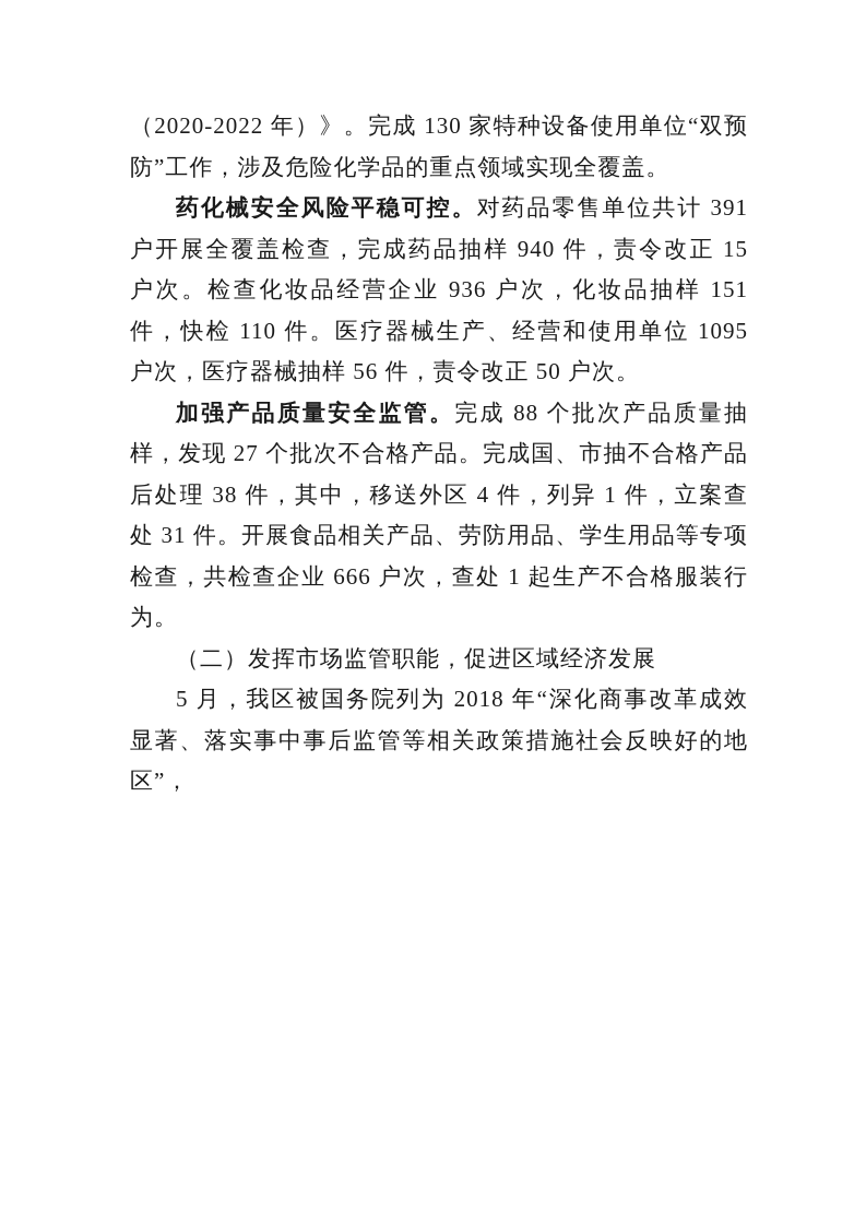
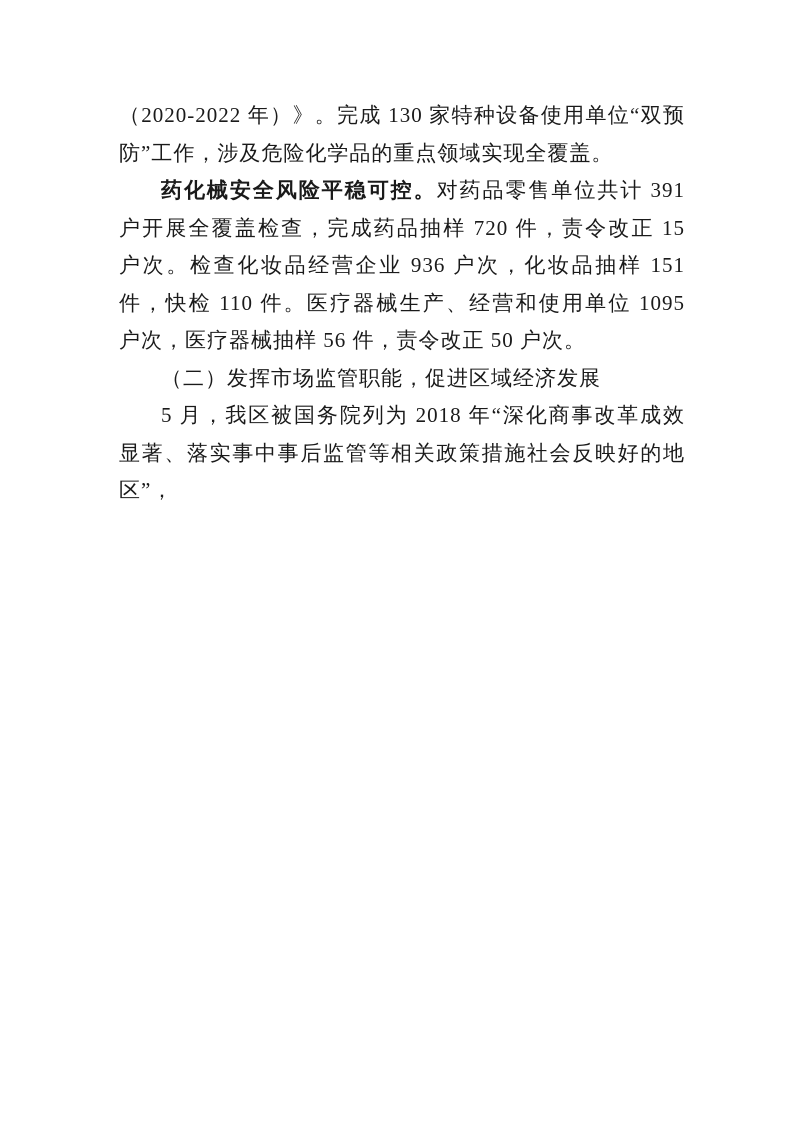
  （2020-2022 年）》。完成 130 家特种设备使用单位“双预防”工作，涉及危险化学品的重点领域实现全覆盖。
- 药化械安全风险平稳可控。对药品零售单位共计 391 户开展全覆盖检查，完成药品抽样 940 件，责令改正 15 户次。检查化妆品经营企业 936 户次，化妆品抽样 151 件，快检 110 件。医疗器械生产、经营和使用单位 1095 户次，医疗器械抽样 56 件，责令改正 50 户次。
+ 药化械安全风险平稳可控。对药品零售单位共计 391 户开展全覆盖检查，完成药品抽样 720 件，责令改正 15 户次。检查化妆品经营企业 936 户次，化妆品抽样 151 件，快检 110 件。医疗器械生产、经营和使用单位 1095 户次，医疗器械抽样 56 件，责令改正 50 户次。
- 加强产品质量安全监管。完成 88 个批次产品质量抽样，发现 27 个批次不合格产品。完成国、市抽不合格产品后处理 38 件，其中，移送外区 4 件，列异 1 件，立案查处 31 件。开展食品相关产品、劳防用品、学生用品等专项检查，共检查企业 666 户次，查处 1 起生产不合格服装行为。
  （二）发挥市场监管职能，促进区域经济发展
  5 月，我区被国务院列为 2018 年“深化商事改革成效显著、落实事中事后监管等相关政策措施社会反映好的地区”，
